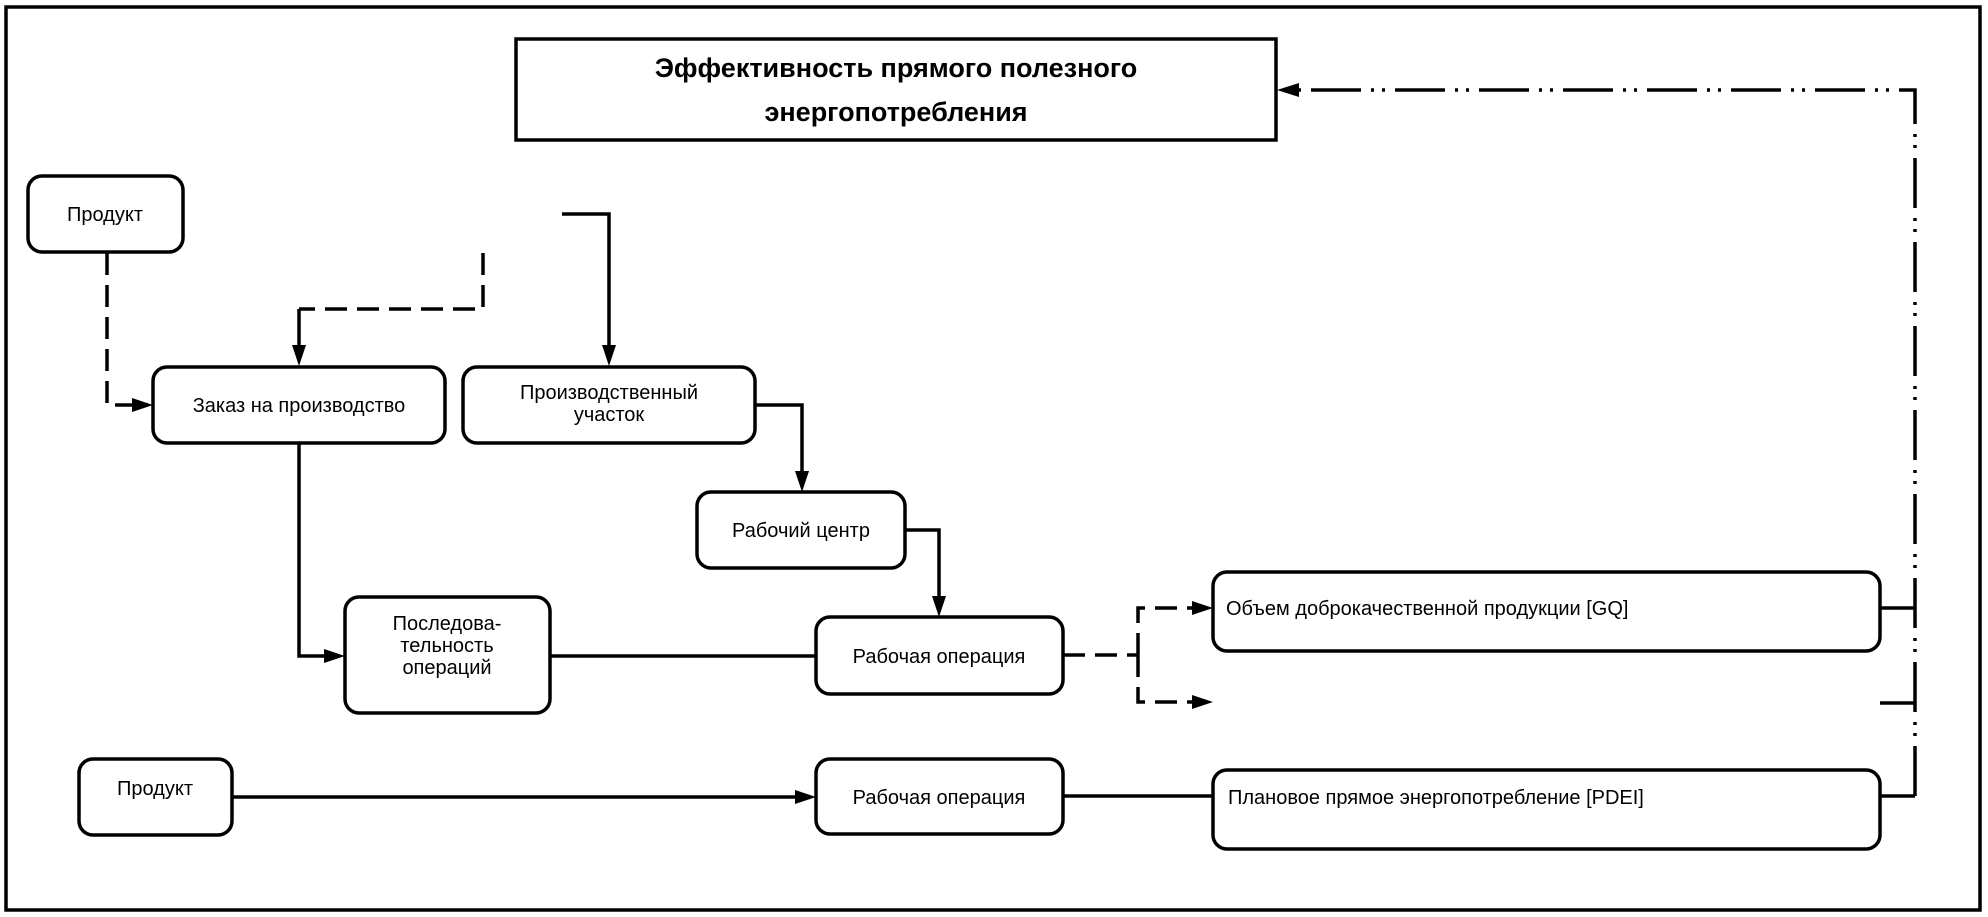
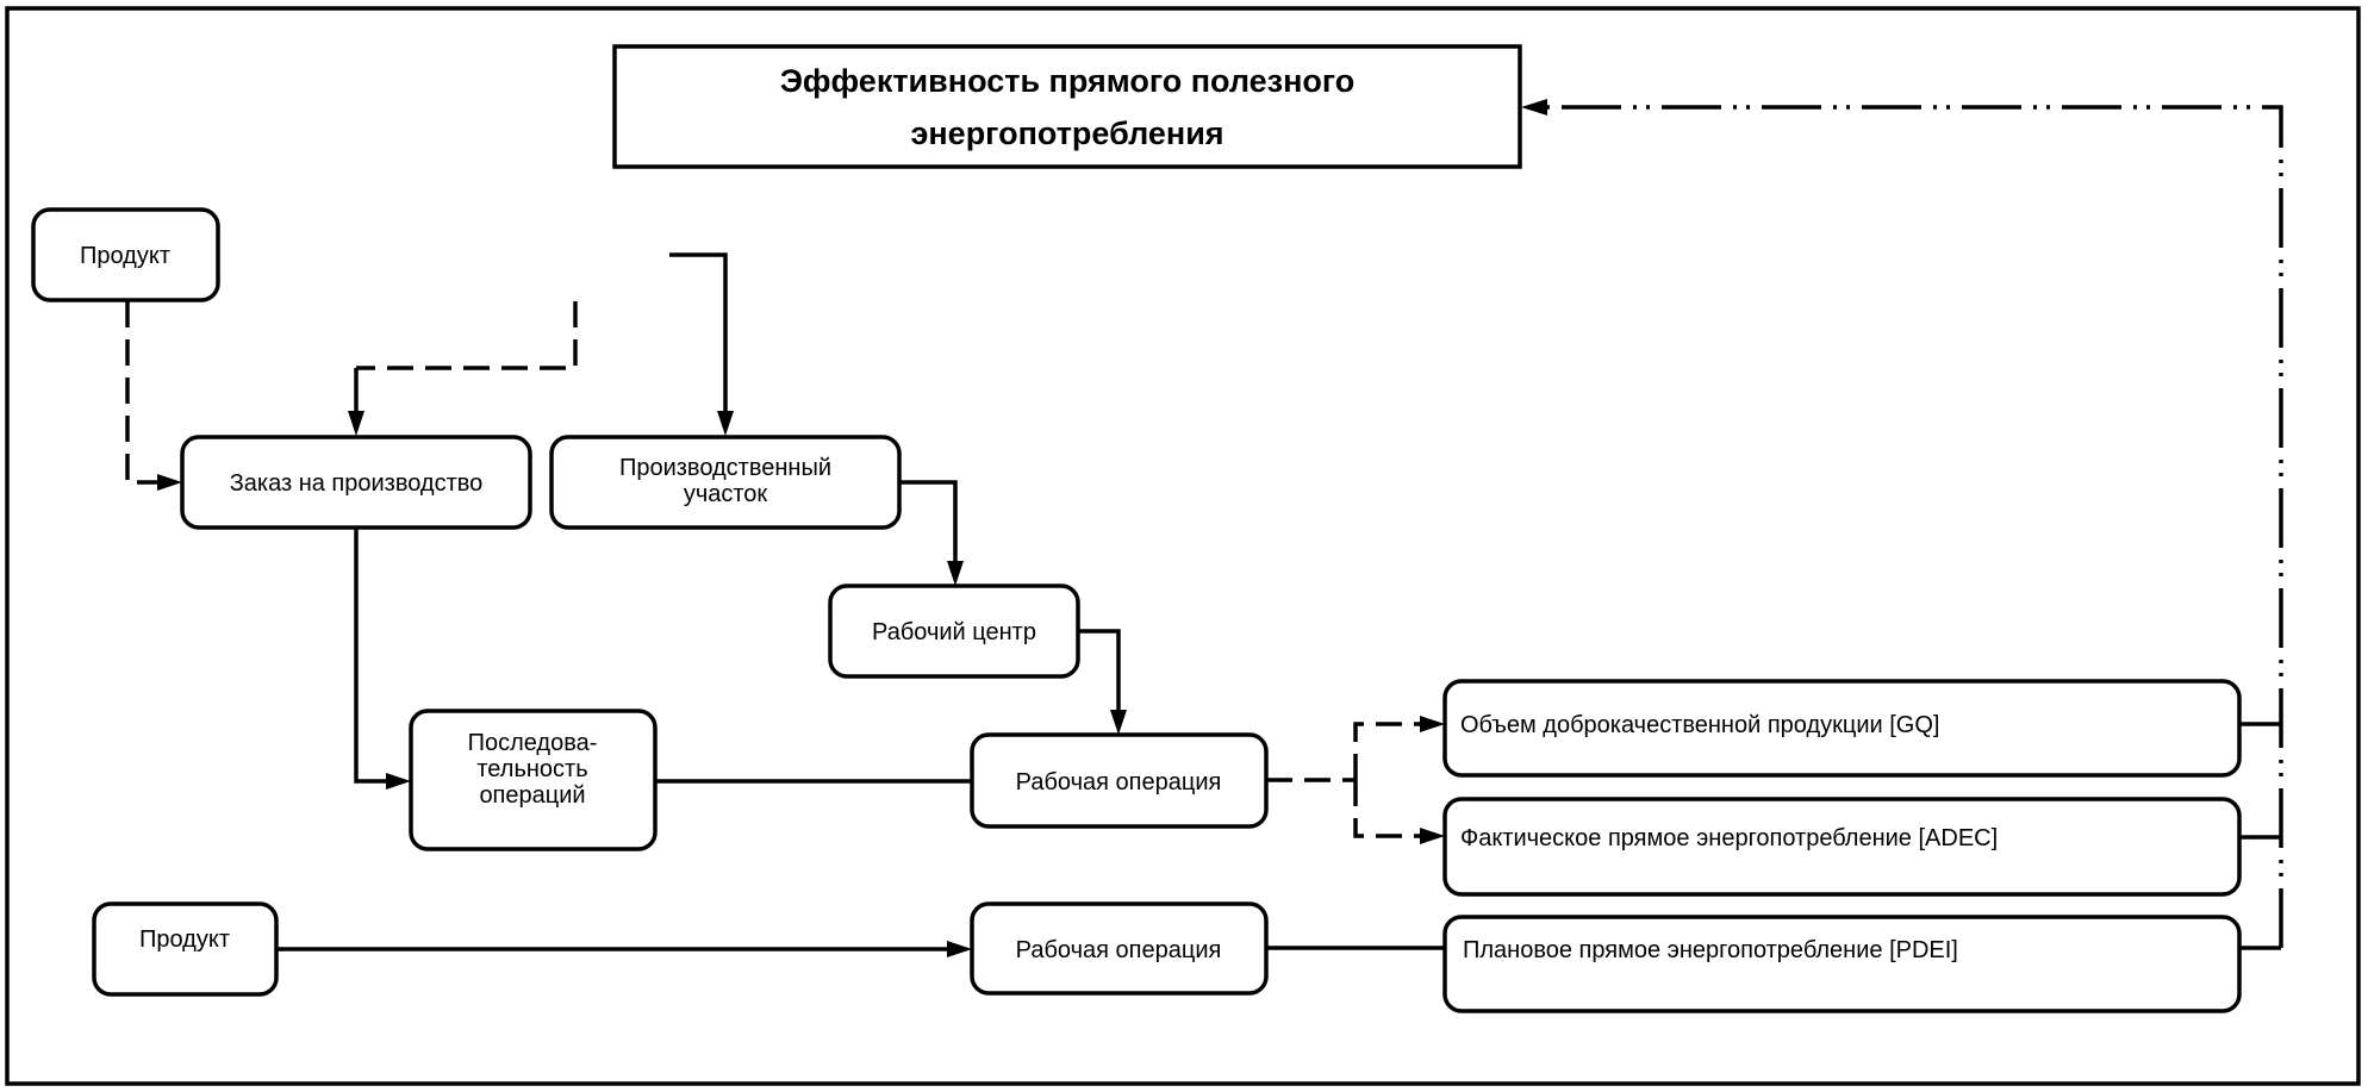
  Эффективность прямого полезного
  энергопотребления
  Продукт
  Заказ на производство
  Производственный
  участок
  Рабочий центр
  Последова-
  тельность
  операций
  Рабочая операция
  Объем доброкачественной продукции [GQ]
+ Фактическое прямое энергопотребление [ADEC]
  Продукт
  Рабочая операция
  Плановое прямое энергопотребление [PDEI]
